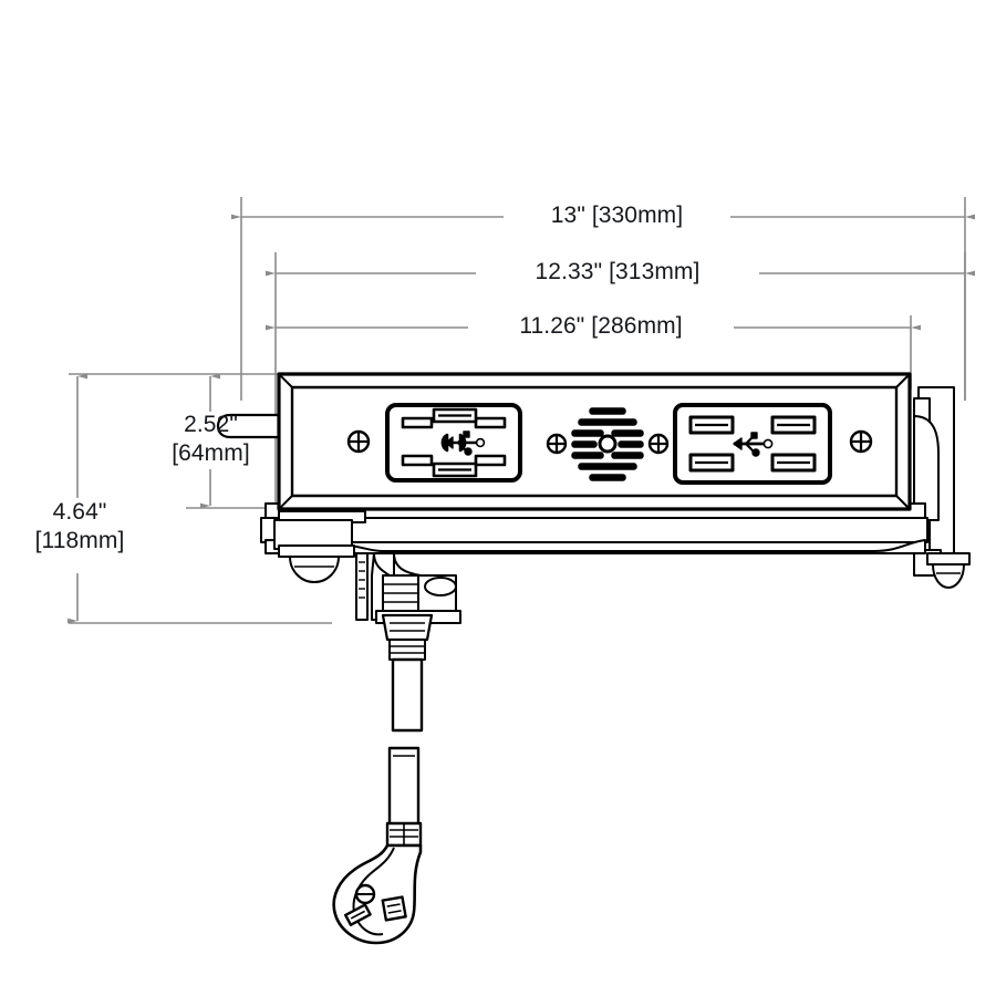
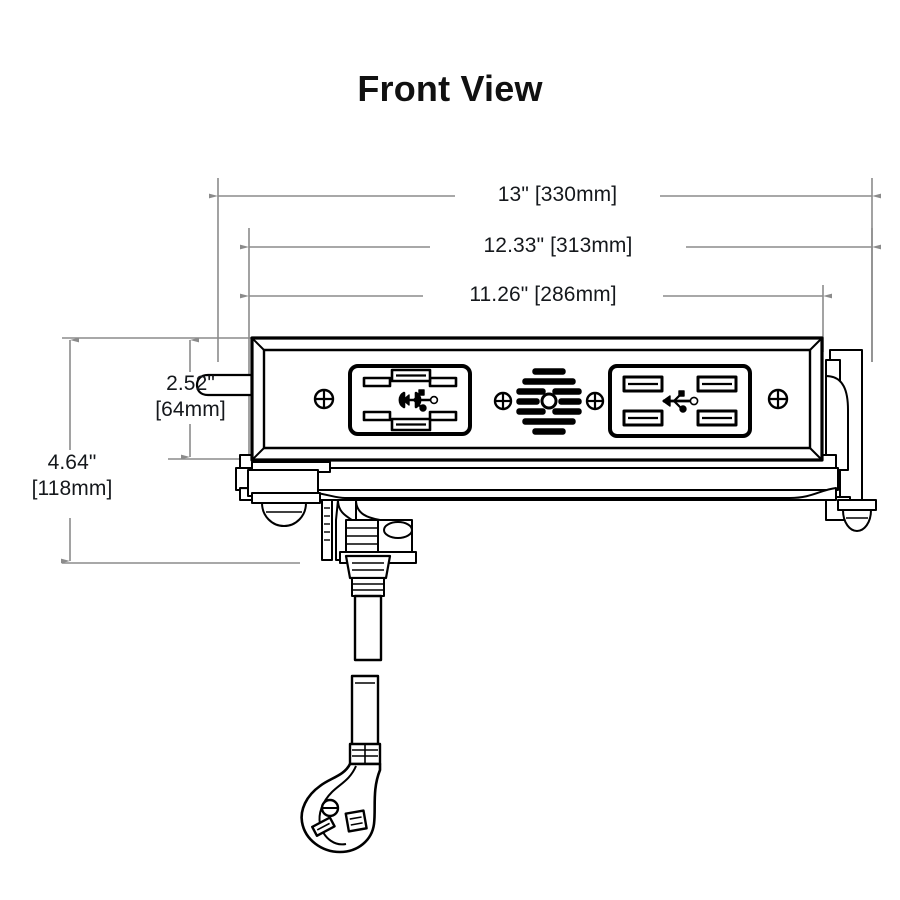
+ Front View
  13" [330mm]
  12.33" [313mm]
  11.26" [286mm]
  2.52"
  [64mm]
  4.64"
  [118mm]
